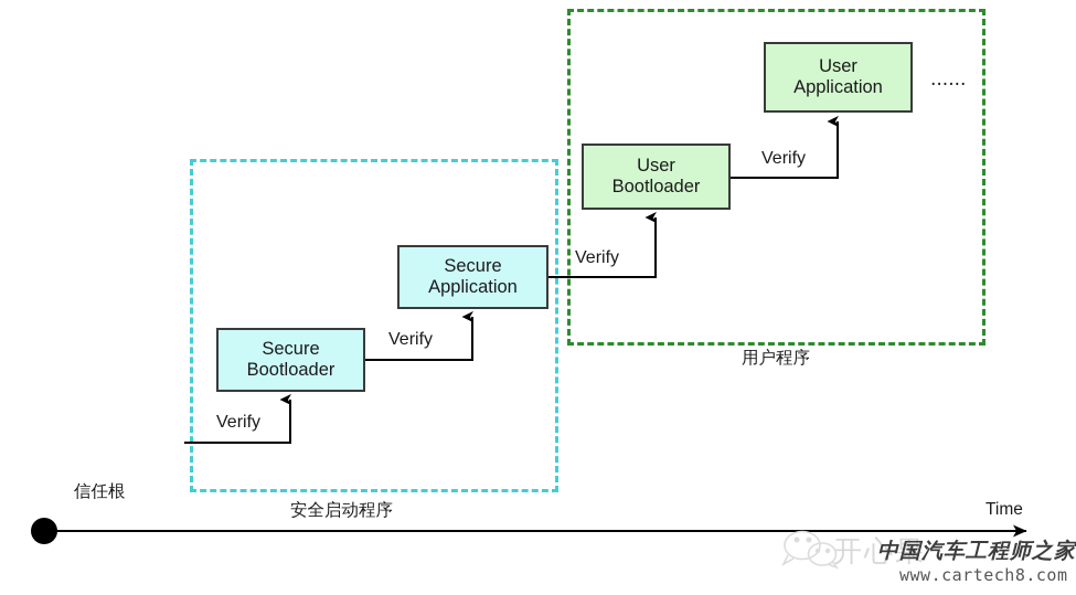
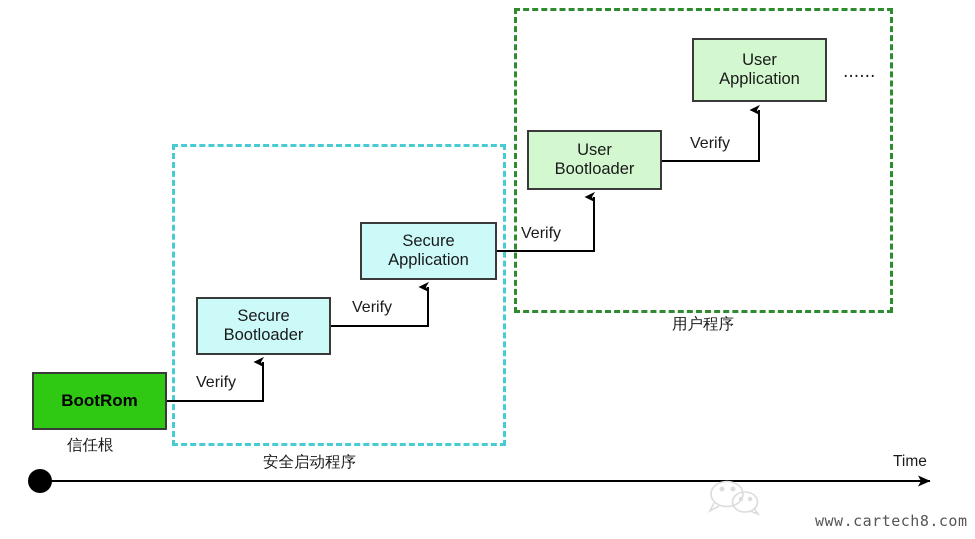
+ BootRom
  Secure
  Bootloader
  Secure
  Application
  User
  Bootloader
  User
  Application
  Verify
  Verify
  Verify
  Verify
  安全启动程序
  用户程序
  信任根
  ......
  Time
- 开心果
- 中国汽车工程师之家
  www.cartech8.com
